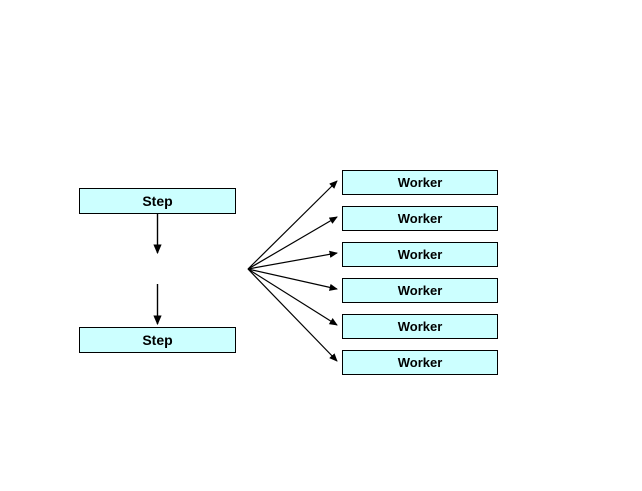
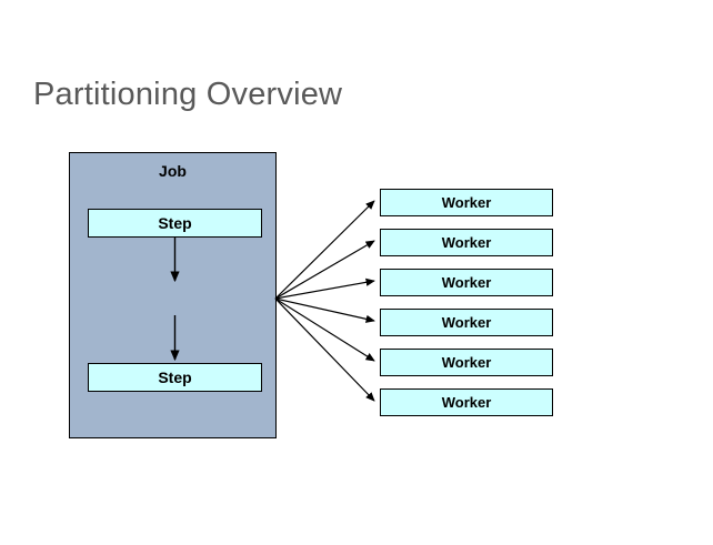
+ Partitioning Overview
+ Job
  Step
  Step
  Worker
  Worker
  Worker
  Worker
  Worker
  Worker
